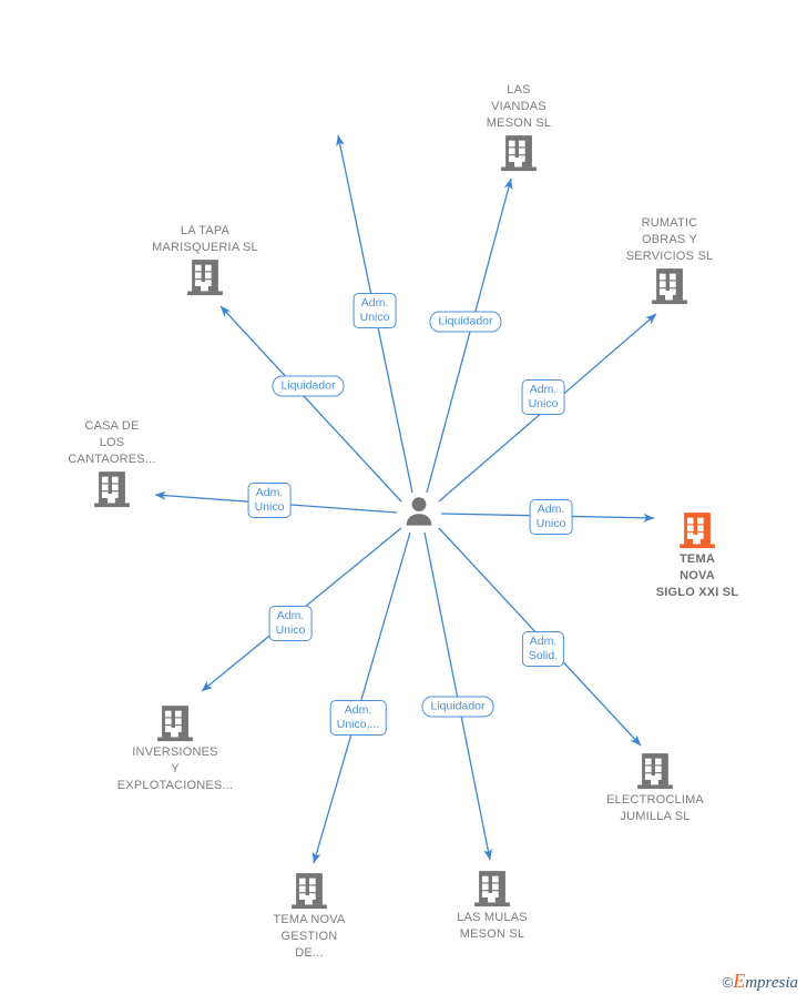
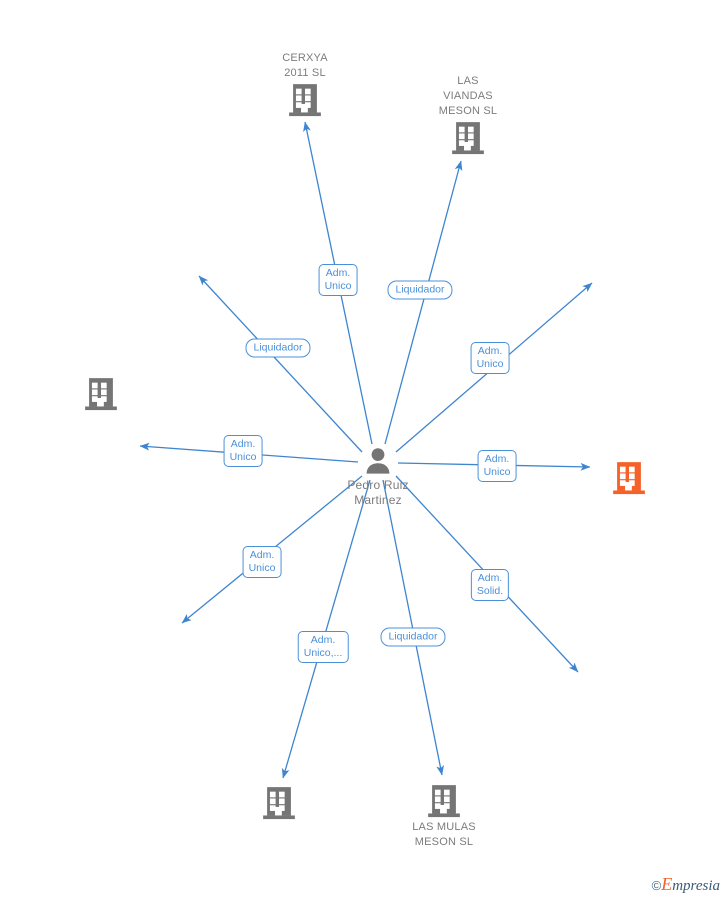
+ Pedro Ruiz
+ Martinez
+ CERXYA
+ 2011 SL
  LAS
  VIANDAS
  MESON SL
- RUMATIC
- OBRAS Y
- SERVICIOS SL
- LA TAPA
- MARISQUERIA SL
- CASA DE
- LOS
- CANTAORES...
- TEMA
- NOVA
- SIGLO XXI SL
- INVERSIONES
- Y
- EXPLOTACIONES...
- TEMA NOVA
- GESTION
- DE...
  LAS MULAS
  MESON SL
- ELECTROCLIMA
- JUMILLA SL
  Adm.
  Unico
  Liquidador
  Adm.
  Unico
  Liquidador
  Adm.
  Unico
  Adm.
  Unico
  Adm.
  Unico
  Adm.
  Unico,...
  Liquidador
  Adm.
  Solid.
  ©Empresia
